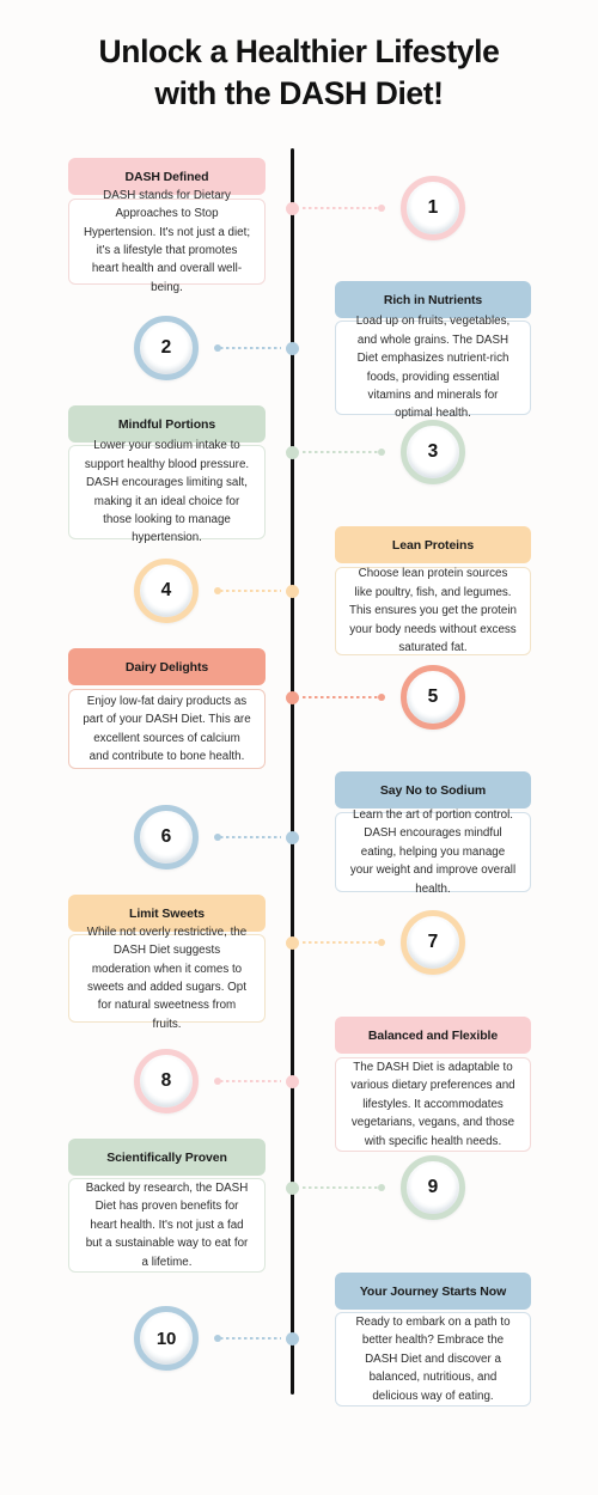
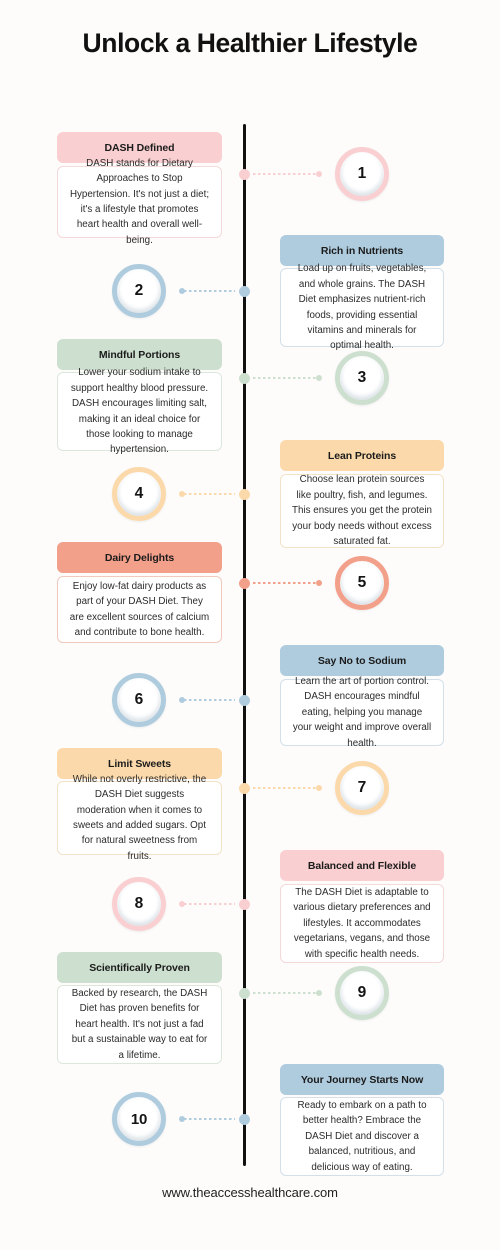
  Unlock a Healthier Lifestyle
- with the DASH Diet!
  DASH Defined
  DASH stands for Dietary Approaches to Stop Hypertension. It's not just a diet; it's a lifestyle that promotes heart health and overall well-being.
  1
  Rich in Nutrients
  Load up on fruits, vegetables, and whole grains. The DASH Diet emphasizes nutrient-rich foods, providing essential vitamins and minerals for optimal health.
  2
  Mindful Portions
  Lower your sodium intake to support healthy blood pressure. DASH encourages limiting salt, making it an ideal choice for those looking to manage hypertension.
  3
  Lean Proteins
  Choose lean protein sources like poultry, fish, and legumes. This ensures you get the protein your body needs without excess saturated fat.
  4
  Dairy Delights
- Enjoy low-fat dairy products as part of your DASH Diet. This are excellent sources of calcium and contribute to bone health.
+ Enjoy low-fat dairy products as part of your DASH Diet. They are excellent sources of calcium and contribute to bone health.
  5
  Say No to Sodium
  Learn the art of portion control. DASH encourages mindful eating, helping you manage your weight and improve overall health.
  6
  Limit Sweets
  While not overly restrictive, the DASH Diet suggests moderation when it comes to sweets and added sugars. Opt for natural sweetness from fruits.
  7
  Balanced and Flexible
  The DASH Diet is adaptable to various dietary preferences and lifestyles. It accommodates vegetarians, vegans, and those with specific health needs.
  8
  Scientifically Proven
  Backed by research, the DASH Diet has proven benefits for heart health. It's not just a fad but a sustainable way to eat for a lifetime.
  9
  Your Journey Starts Now
  Ready to embark on a path to better health? Embrace the DASH Diet and discover a balanced, nutritious, and delicious way of eating.
  10
+ www.theaccesshealthcare.com
